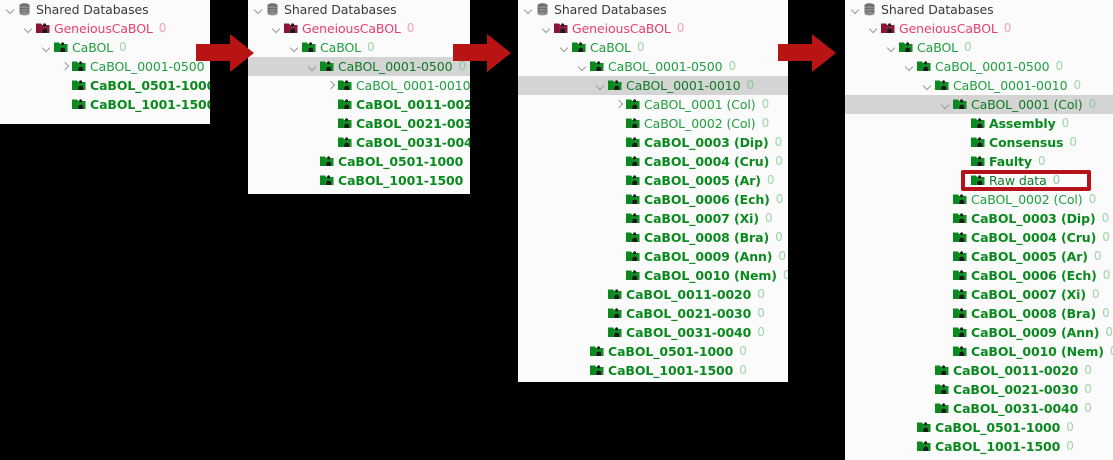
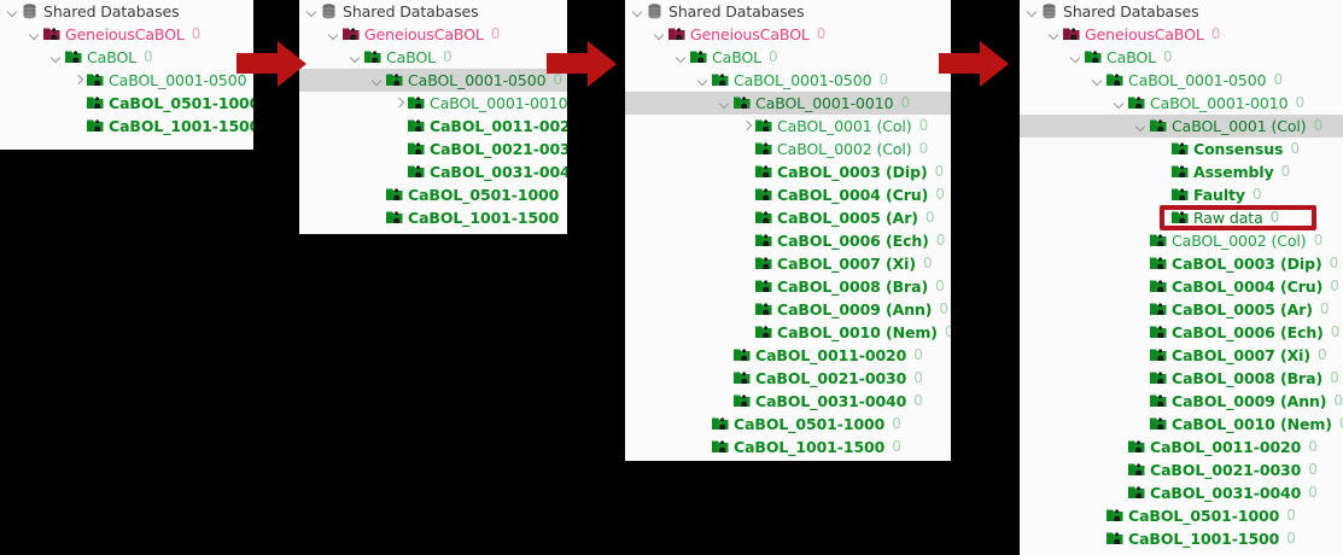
  Shared Databases
  GeneiousCaBOL
  0
  CaBOL
  0
  CaBOL_0001-0500
  CaBOL_0501-100
  CaBOL_1001-150
  Shared Databases
  GeneiousCaBOL
  0
  CaBOL
  0
  CaBOL_0001-0500
  0
  CaBOL_0001-0010
  CaBOL_0011-002
  CaBOL_0021-003
  CaBOL_0031-004
  CaBOL_0501-1000
  CaBOL_1001-1500
  Shared Databases
  GeneiousCaBOL
  0
  CaBOL
  0
  CaBOL_0001-0500
  0
  CaBOL_0001-0010
  0
  CaBOL_0001 (Col)
  0
  CaBOL_0002 (Col)
  0
  CaBOL_0003 (Dip)
  0
  CaBOL_0004 (Cru)
  0
  CaBOL_0005 (Ar)
  0
  CaBOL_0006 (Ech)
  0
  CaBOL_0007 (Xi)
  0
  CaBOL_0008 (Bra)
  0
  CaBOL_0009 (Ann)
  0
  CaBOL_0010 (Nem)
  0
  CaBOL_0011-0020
  0
  CaBOL_0021-0030
  0
  CaBOL_0031-0040
  0
  CaBOL_0501-1000
  0
  CaBOL_1001-1500
  0
  Shared Databases
  GeneiousCaBOL
  0
  CaBOL
  0
  CaBOL_0001-0500
  0
  CaBOL_0001-0010
  0
  CaBOL_0001 (Col)
  0
- Assembly
+ Consensus
  0
- Consensus
+ Assembly
  0
  Faulty
  0
  Raw data
  0
  CaBOL_0002 (Col)
  0
  CaBOL_0003 (Dip)
  0
  CaBOL_0004 (Cru)
  0
  CaBOL_0005 (Ar)
  0
  CaBOL_0006 (Ech)
  0
  CaBOL_0007 (Xi)
  0
  CaBOL_0008 (Bra)
  0
  CaBOL_0009 (Ann)
  0
  CaBOL_0010 (Nem)
  CaBOL_0011-0020
  0
  CaBOL_0021-0030
  0
  CaBOL_0031-0040
  0
  CaBOL_0501-1000
  0
  CaBOL_1001-1500
  0
